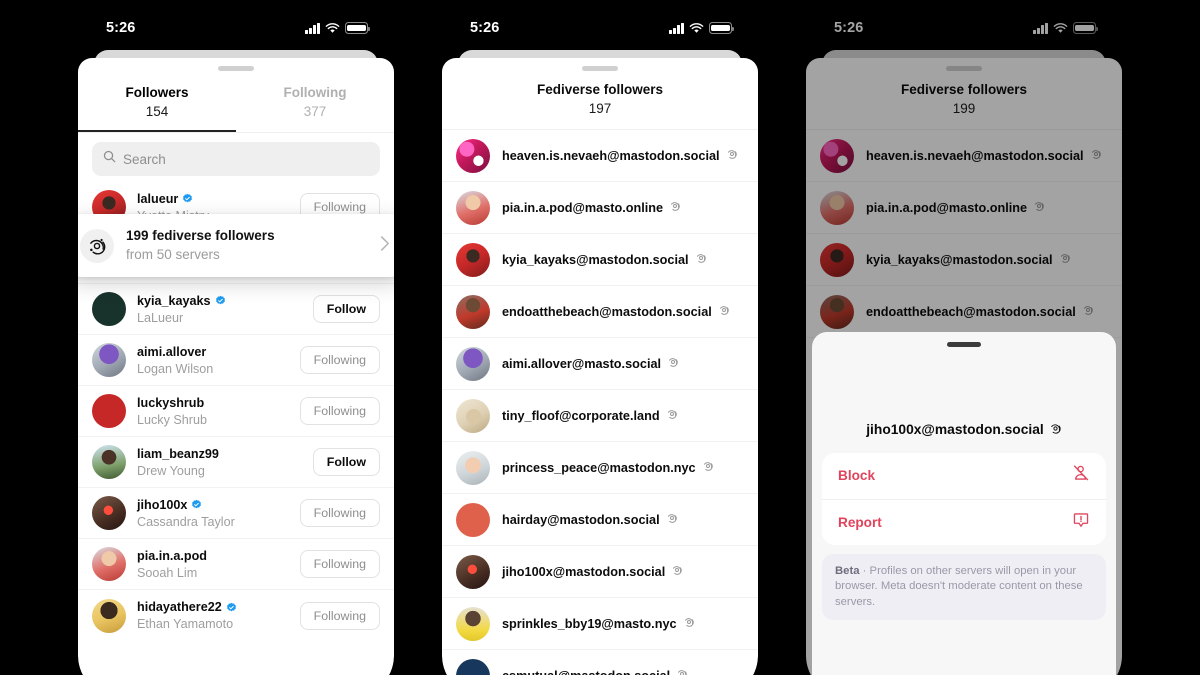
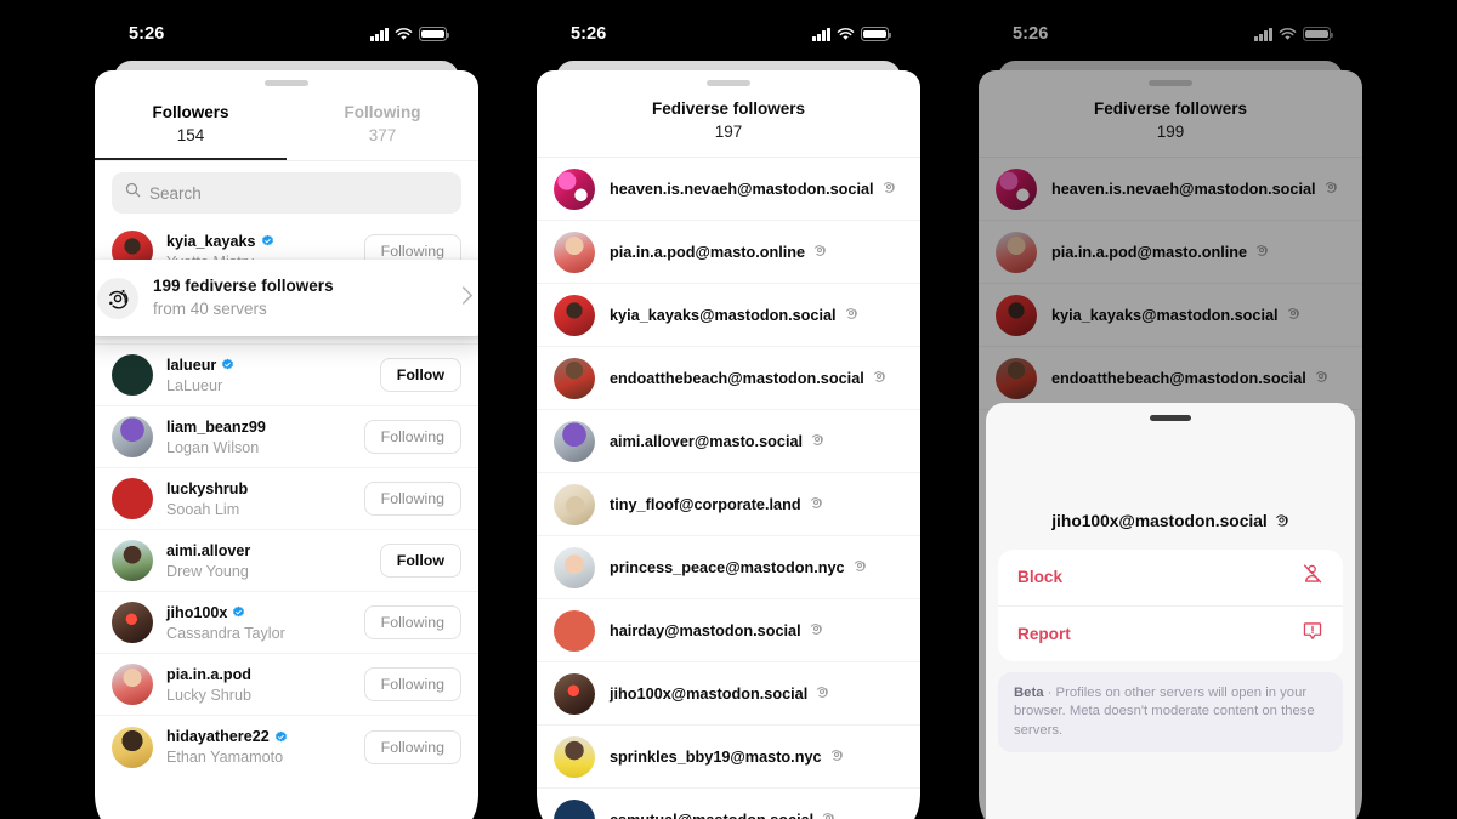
  5:26
  Followers
  154
  Following
  377
  Search
- lalueur
+ kyia_kayaks
  Following
- kyia_kayaks
+ lalueur
  LaLueur
  Follow
- aimi.allover
+ liam_beanz99
  Logan Wilson
  Following
  luckyshrub
- Lucky Shrub
+ Sooah Lim
  Following
- liam_beanz99
+ aimi.allover
  Drew Young
  Follow
  jiho100x
  Cassandra Taylor
  Following
  pia.in.a.pod
- Sooah Lim
+ Lucky Shrub
  Following
  hidayathere22
  Ethan Yamamoto
  Following
  199 fediverse followers
- from 50 servers
+ from 40 servers
  5:26
  Fediverse followers
  197
  heaven.is.nevaeh@mastodon.social
  pia.in.a.pod@masto.online
  kyia_kayaks@mastodon.social
  endoatthebeach@mastodon.social
  aimi.allover@masto.social
  tiny_floof@corporate.land
  princess_peace@mastodon.nyc
  hairday@mastodon.social
  jiho100x@mastodon.social
  sprinkles_bby19@masto.nyc
  5:26
  Fediverse followers
  199
  heaven.is.nevaeh@mastodon.social
  pia.in.a.pod@masto.online
  kyia_kayaks@mastodon.social
  endoatthebeach@mastodon.social
  jiho100x@mastodon.social
  Block
  Report
  Beta · Profiles on other servers will open in your browser. Meta doesn't moderate content on these servers.
